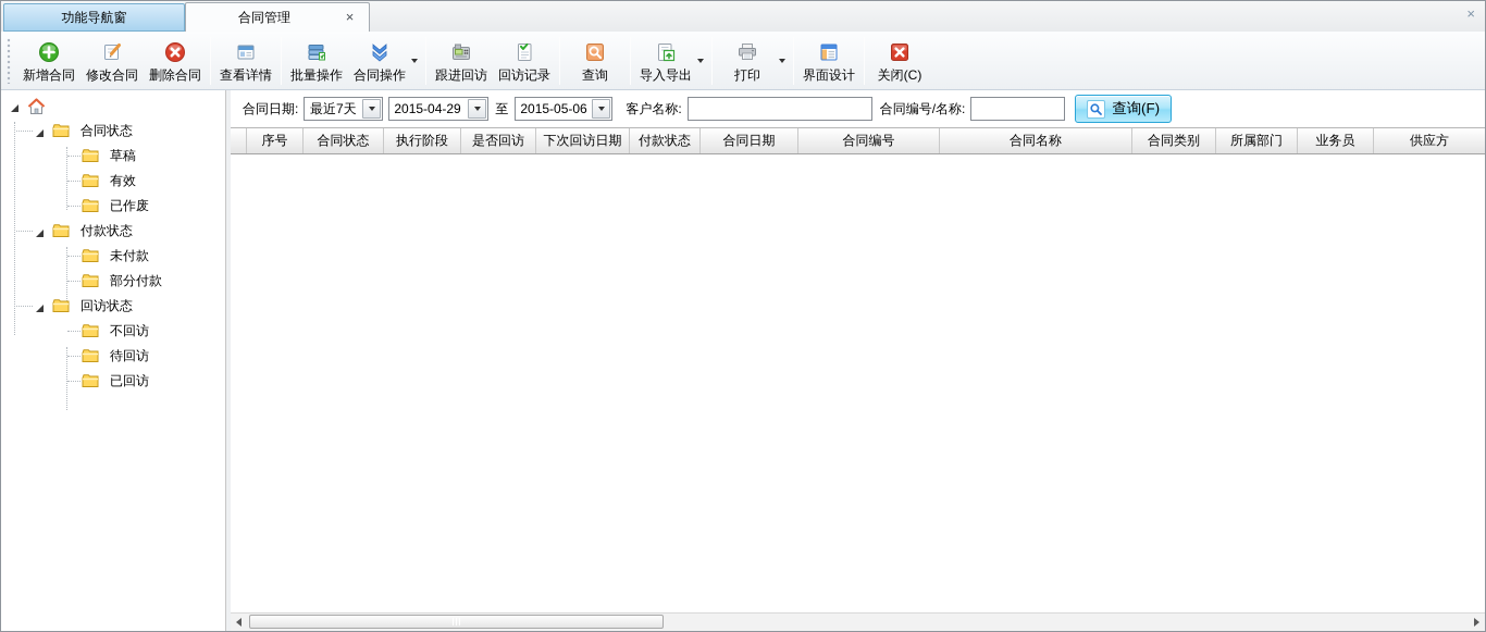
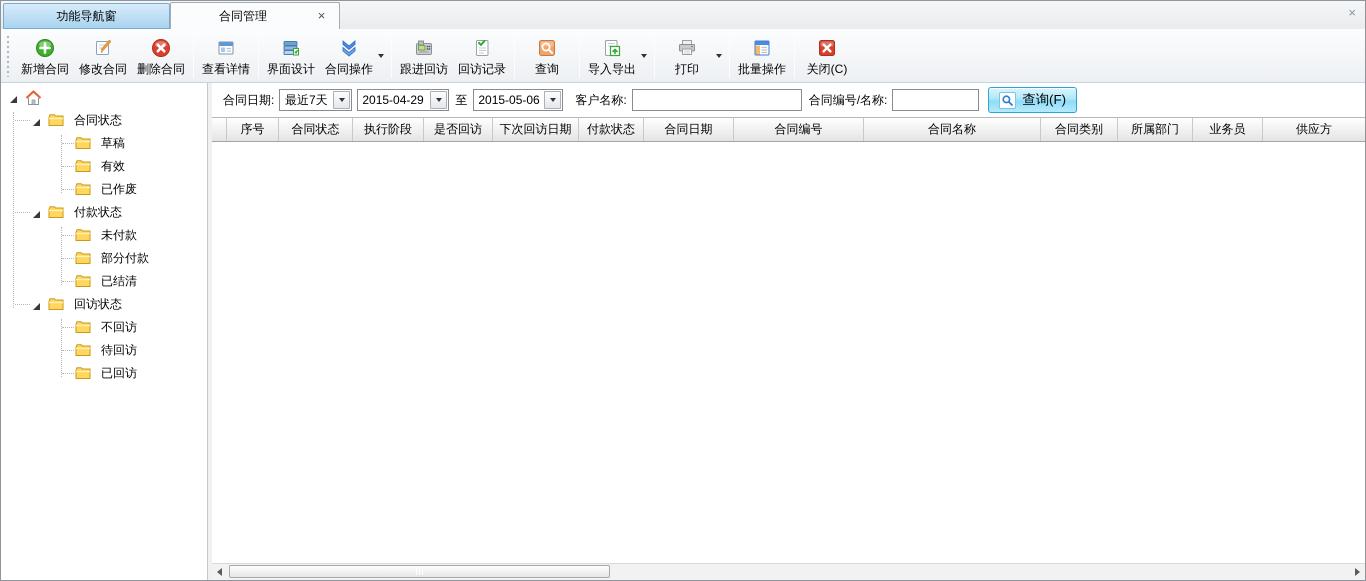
  功能导航窗
  合同管理
  ×
  ×
  新增合同
  修改合同
  删除合同
  查看详情
- 批量操作
+ 界面设计
  合同操作
  跟进回访
  回访记录
  查询
  导入导出
  打印
- 界面设计
+ 批量操作
  关闭(C)
  合同状态
  草稿
  有效
  已作废
  付款状态
  未付款
  部分付款
+ 已结清
  回访状态
  不回访
  待回访
  已回访
  合同日期:
  最近7天
  2015-04-29
  至
  2015-05-06
  客户名称:
  合同编号/名称:
  查询(F)
  序号
  合同状态
  执行阶段
  是否回访
  下次回访日期
  付款状态
  合同日期
  合同编号
  合同名称
  合同类别
  所属部门
  业务员
  供应方
